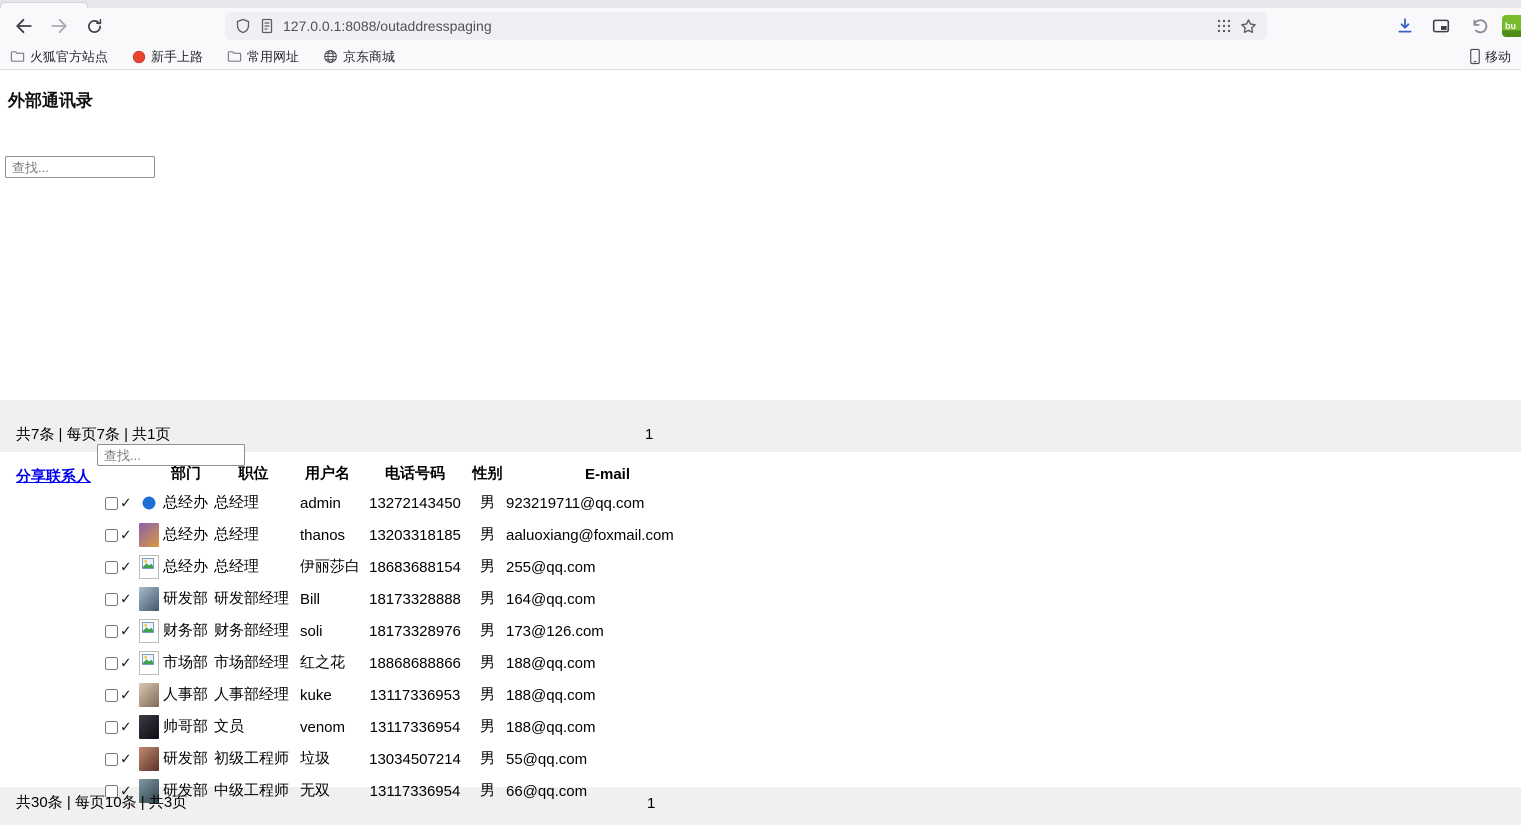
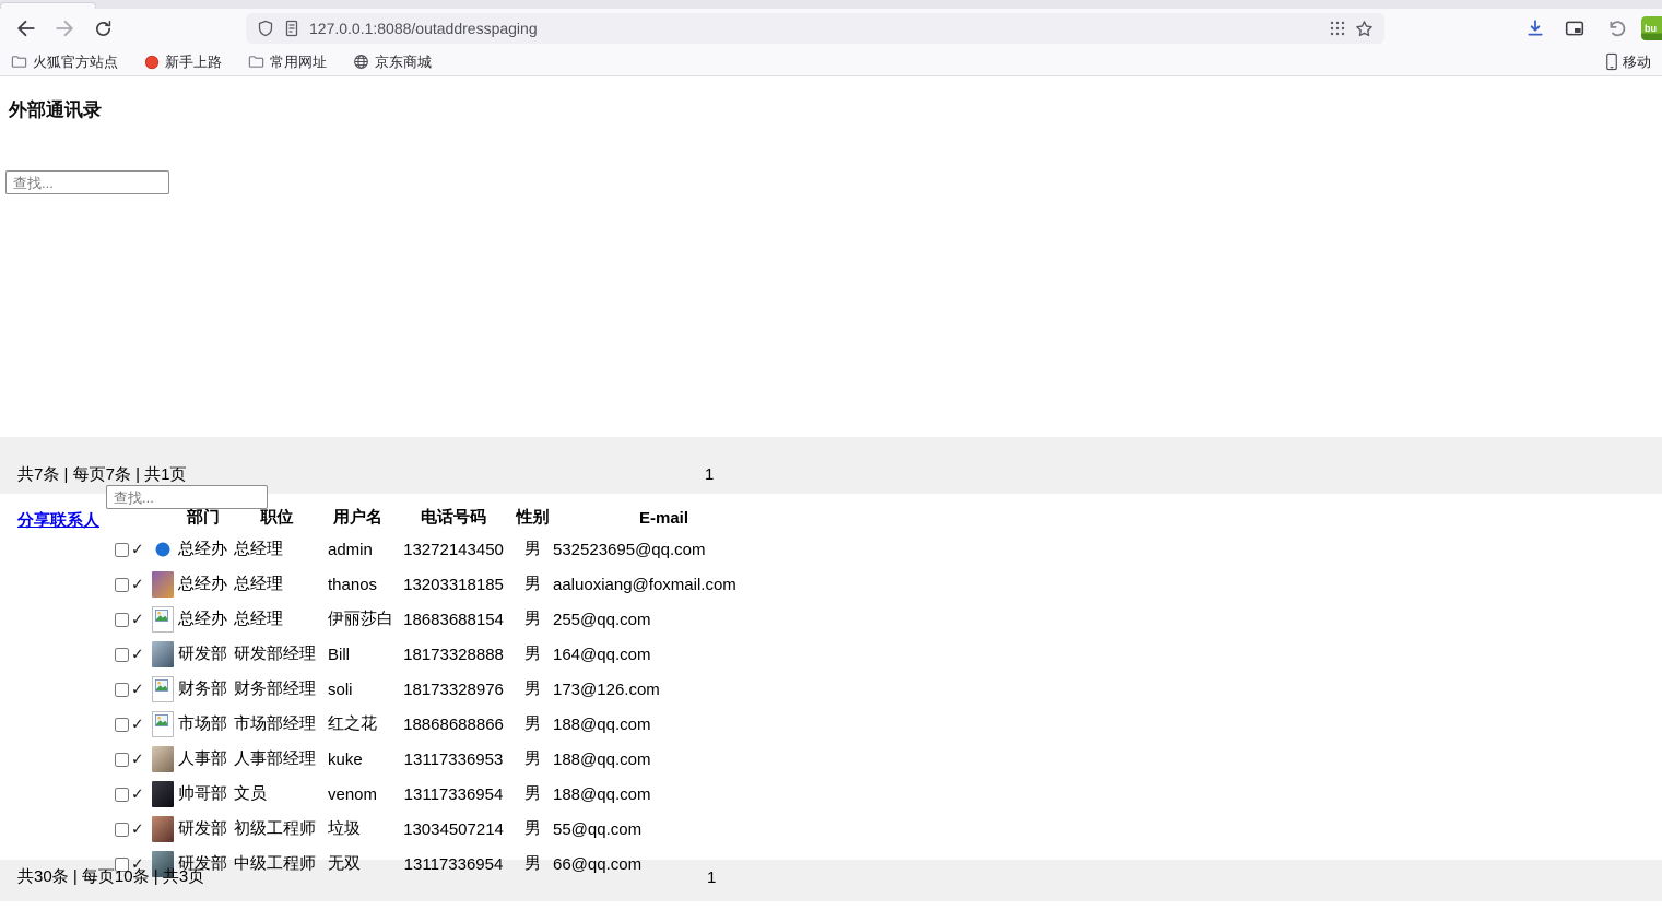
  127.0.0.1:8088/outaddresspaging
  bu
  火狐官方站点
  新手上路
  常用网址
  京东商城
  移动
  外部通讯录
  查找...
  共7条 | 每页7条 | 共1页
  1
  查找...
  分享联系人
  		部门	职位	用户名	电话号码	性别	E-mail
- ✓		总经办	总经理	admin	13272143450	男	923219711@qq.com
+ ✓		总经办	总经理	admin	13272143450	男	532523695@qq.com
  ✓		总经办	总经理	thanos	13203318185	男	aaluoxiang@foxmail.com
  ✓		总经办	总经理	伊丽莎白	18683688154	男	255@qq.com
  ✓		研发部	研发部经理	Bill	18173328888	男	164@qq.com
  ✓		财务部	财务部经理	soli	18173328976	男	173@126.com
  ✓		市场部	市场部经理	红之花	18868688866	男	188@qq.com
  ✓		人事部	人事部经理	kuke	13117336953	男	188@qq.com
  ✓		帅哥部	文员	venom	13117336954	男	188@qq.com
  ✓		研发部	初级工程师	垃圾	13034507214	男	55@qq.com
  ✓		研发部	中级工程师	无双	13117336954	男	66@qq.com
  共30条 | 每页10条 | 共3页
  1
